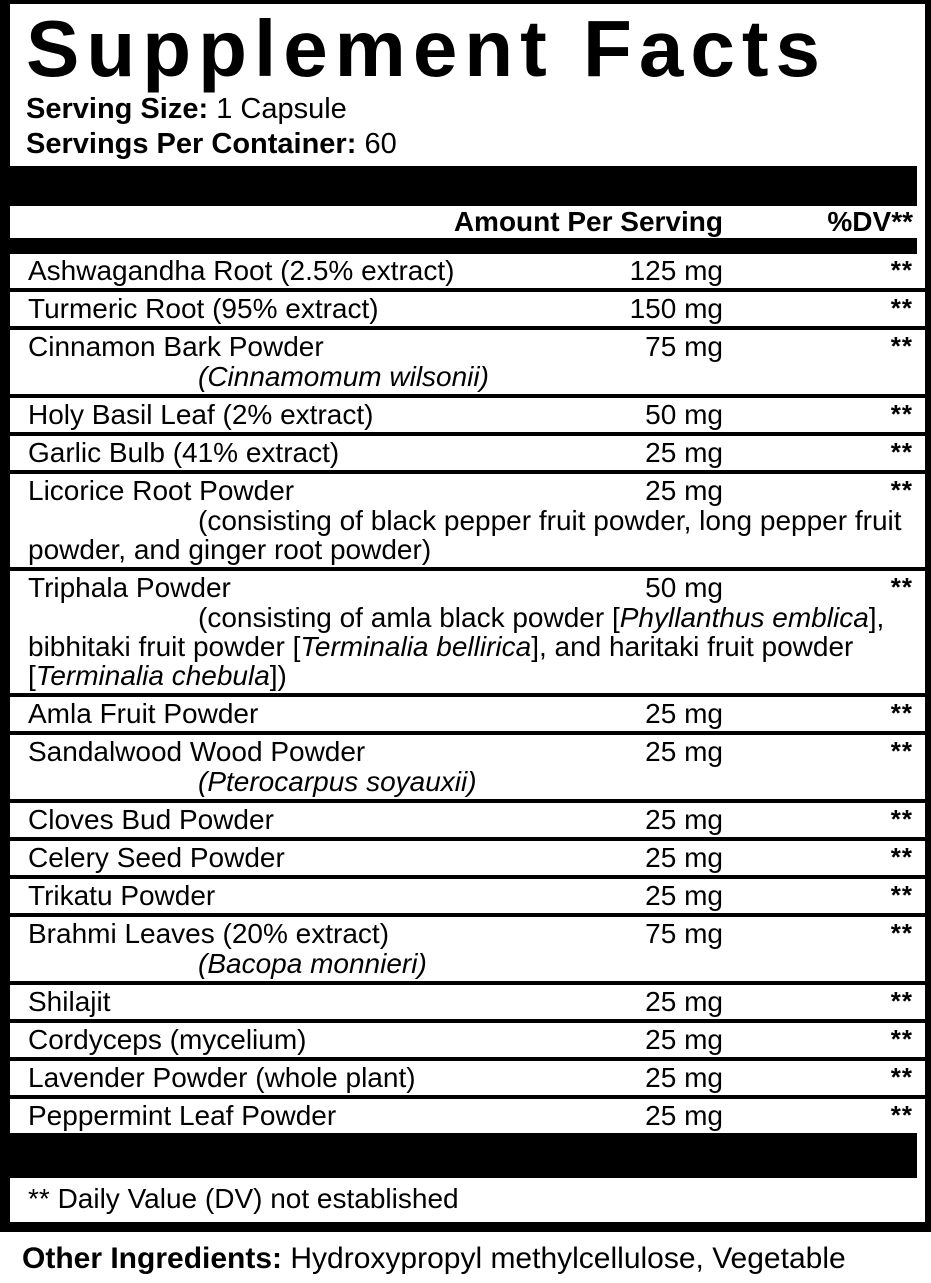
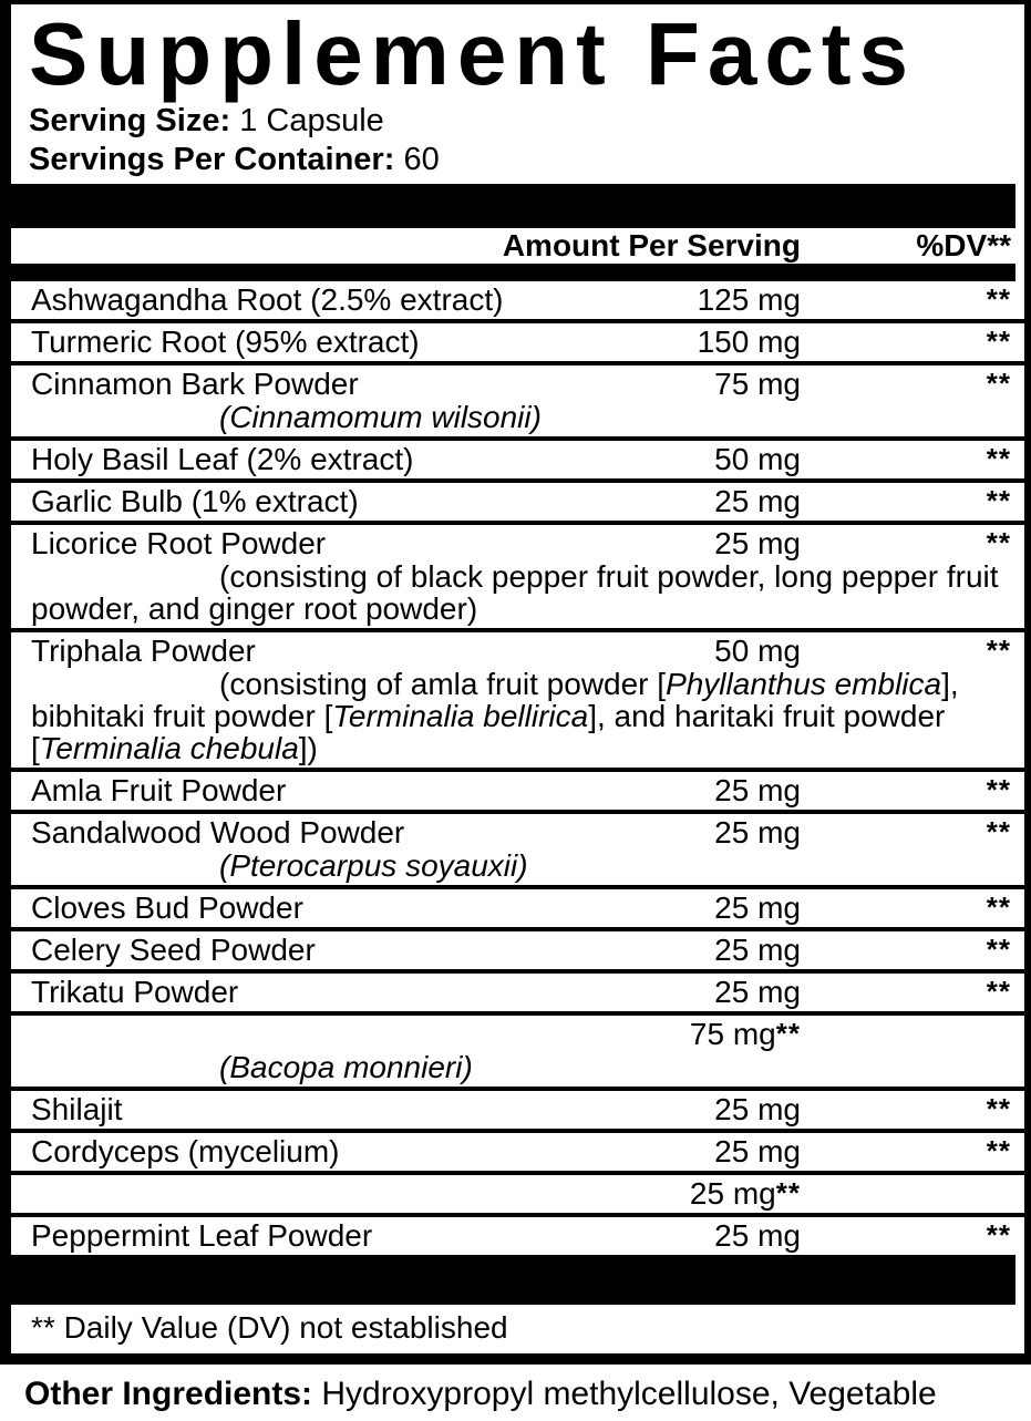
  Supplement Facts
  Serving Size: 1 Capsule
  Servings Per Container: 60
  Amount Per Serving
  %DV**
  Ashwagandha Root (2.5% extract)
  125 mg
  **
  Turmeric Root (95% extract)
  150 mg
  **
  Cinnamon Bark Powder
  75 mg
  **
  (Cinnamomum wilsonii)
  Holy Basil Leaf (2% extract)
  50 mg
  **
- Garlic Bulb (41% extract)
+ Garlic Bulb (1% extract)
  25 mg
  **
  Licorice Root Powder
  25 mg
  **
  (consisting of black pepper fruit powder, long pepper fruit powder, and ginger root powder)
  Triphala Powder
  50 mg
  **
- (consisting of amla black powder [Phyllanthus emblica], bibhitaki fruit powder [Terminalia bellirica], and haritaki fruit powder [Terminalia chebula])
+ (consisting of amla fruit powder [Phyllanthus emblica], bibhitaki fruit powder [Terminalia bellirica], and haritaki fruit powder [Terminalia chebula])
  Amla Fruit Powder
  25 mg
  **
  Sandalwood Wood Powder
  25 mg
  **
  (Pterocarpus soyauxii)
  Cloves Bud Powder
  25 mg
  **
  Celery Seed Powder
  25 mg
  **
  Trikatu Powder
  25 mg
  **
- Brahmi Leaves (20% extract)
  75 mg
  **
  (Bacopa monnieri)
  Shilajit
  25 mg
  **
  Cordyceps (mycelium)
  25 mg
  **
- Lavender Powder (whole plant)
  25 mg
  **
  Peppermint Leaf Powder
  25 mg
  **
  ** Daily Value (DV) not established
